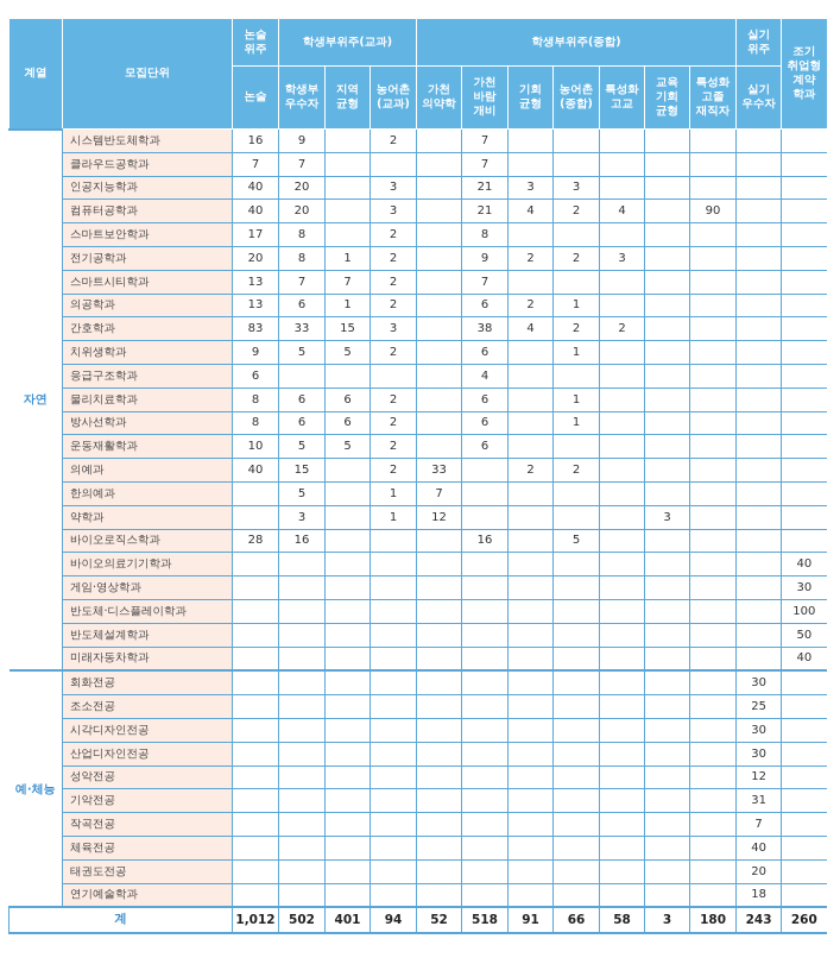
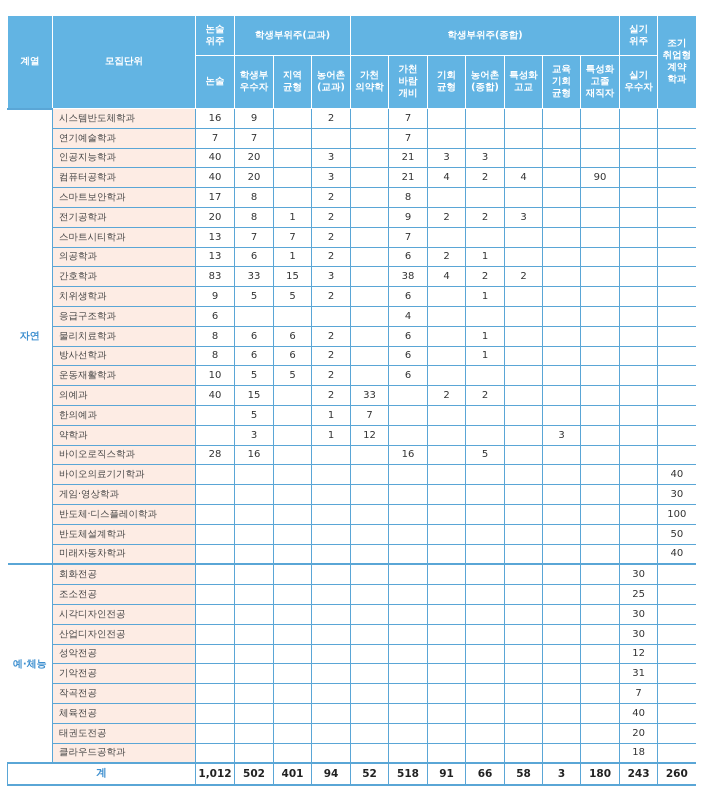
  계열	모집단위	논술위주	학생부위주(교과)	학생부위주(종합)	실기위주	조기취업형계약학과
  논술	학생부우수자	지역균형	농어촌(교과)	가천의약학	가천바람개비	기회균형	농어촌(종합)	특성화고교	교육기회균형	특성화고졸재직자	실기우수자
  자연	시스템반도체학과	16	9		2		7
- 클라우드공학과	7	7				7
+ 연기예술학과	7	7				7
  인공지능학과	40	20		3		21	3	3
  컴퓨터공학과	40	20		3		21	4	2	4		90
  스마트보안학과	17	8		2		8
  전기공학과	20	8	1	2		9	2	2	3
  스마트시티학과	13	7	7	2		7
  의공학과	13	6	1	2		6	2	1
  간호학과	83	33	15	3		38	4	2	2
  치위생학과	9	5	5	2		6		1
  응급구조학과	6					4
  물리치료학과	8	6	6	2		6		1
  방사선학과	8	6	6	2		6		1
  운동재활학과	10	5	5	2		6
  의예과	40	15		2	33		2	2
  한의예과		5		1	7
  약학과		3		1	12					3
  바이오로직스학과	28	16				16		5
  바이오의료기기학과													40
  게임·영상학과													30
  반도체·디스플레이학과													100
  반도체설계학과													50
  미래자동차학과													40
  예·체능	회화전공												30
  조소전공												25
  시각디자인전공												30
  산업디자인전공												30
  성악전공												12
  기악전공												31
  작곡전공												7
  체육전공												40
  태권도전공												20
- 연기예술학과												18
+ 클라우드공학과												18
  계	1,012	502	401	94	52	518	91	66	58	3	180	243	260
